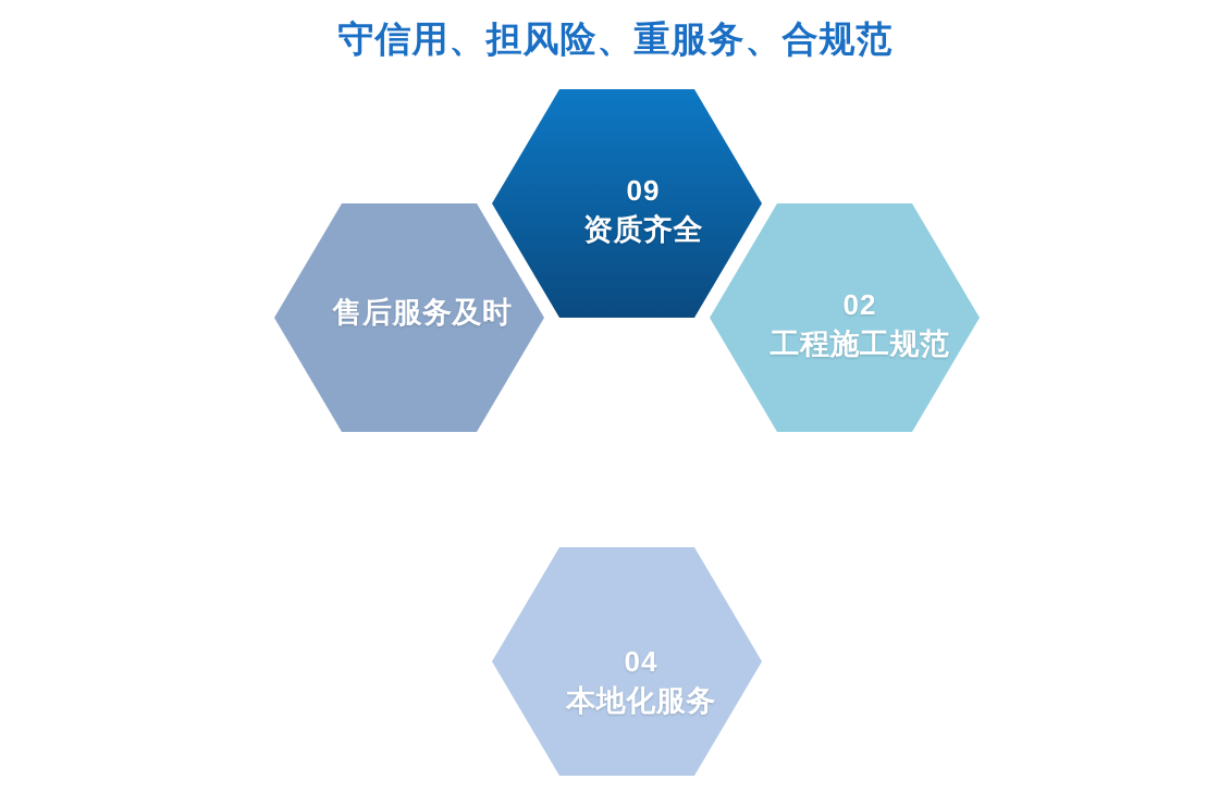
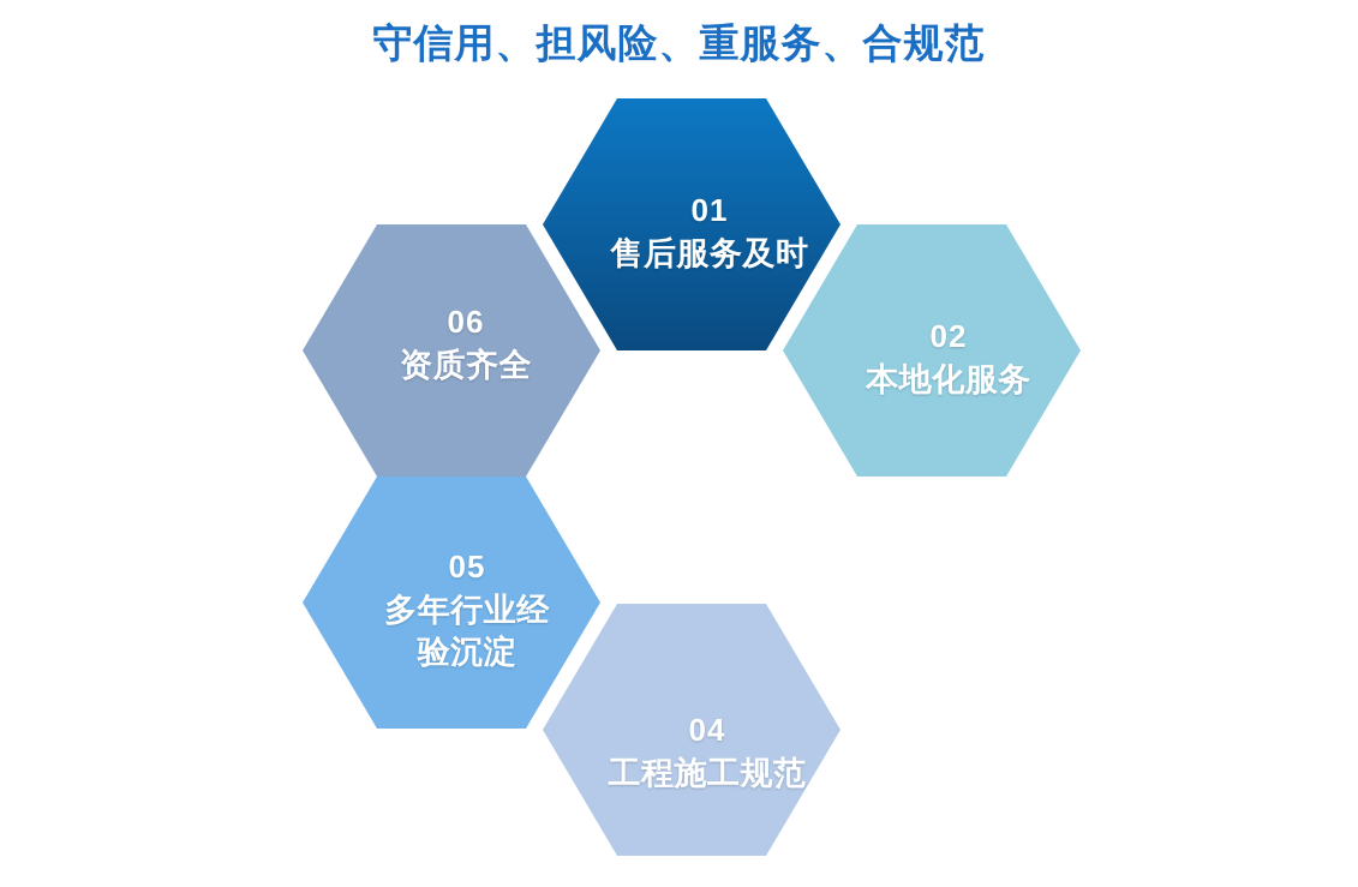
  守信用、担风险、重服务、合规范
- 09
+ 01
- 资质齐全
+ 售后服务及时
  02
- 工程施工规范
+ 本地化服务
  04
- 本地化服务
+ 工程施工规范
+ 05
+ 多年行业经
+ 验沉淀
+ 06
- 售后服务及时
+ 资质齐全
